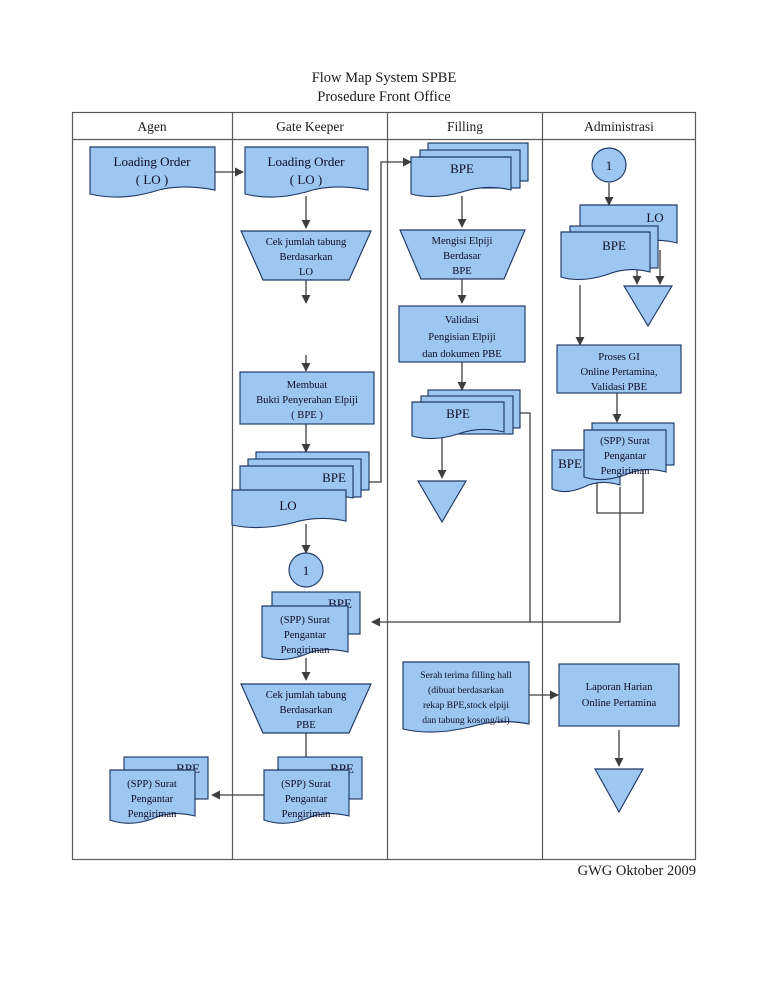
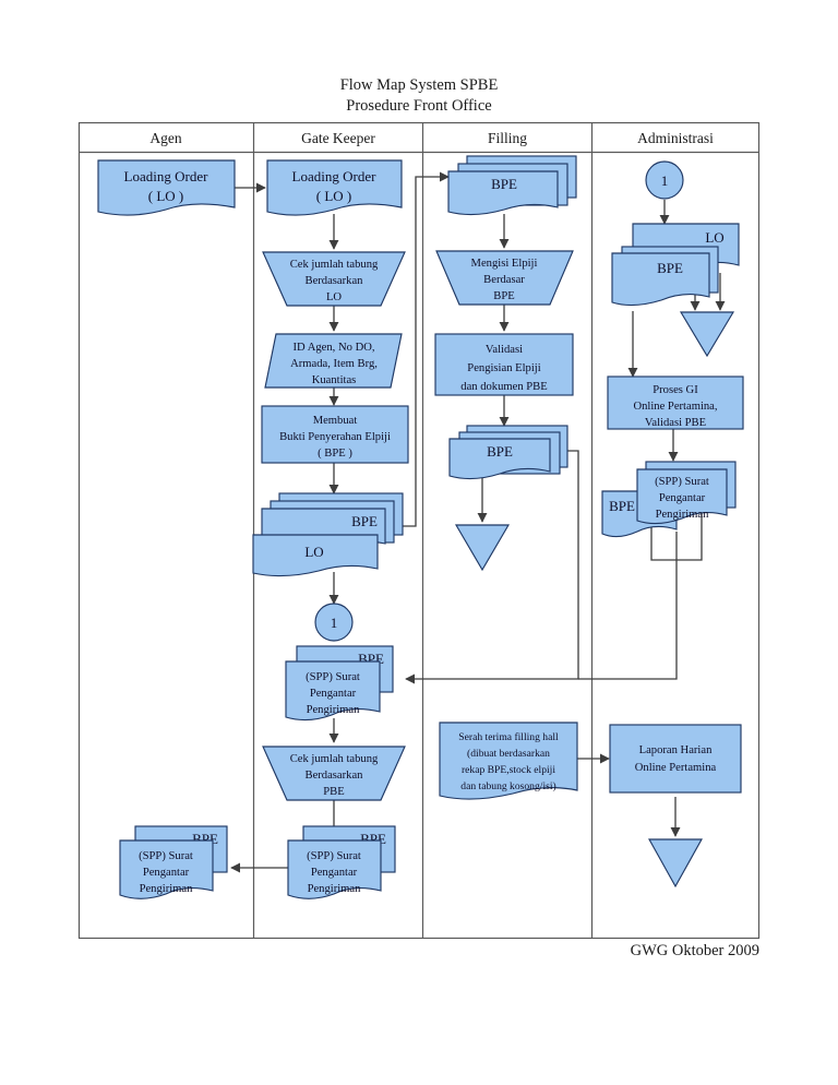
  Flow Map System SPBE
  Prosedure Front Office
  Agen
  Gate Keeper
  Filling
  Administrasi
  Loading Order
  ( LO )
  BPE
  (SPP) Surat
  Pengantar
  Pengiriman
  Loading Order
  ( LO )
  Cek jumlah tabung
  Berdasarkan
  LO
+ ID Agen, No DO,
+ Armada, Item Brg,
+ Kuantitas
  Membuat
  Bukti Penyerahan Elpiji
  ( BPE )
  BPE
  LO
  1
  BPE
  (SPP) Surat
  Pengantar
  Pengiriman
  Cek jumlah tabung
  Berdasarkan
  PBE
  BPE
  (SPP) Surat
  Pengantar
  Pengiriman
  BPE
  Mengisi Elpiji
  Berdasar
  BPE
  Validasi
  Pengisian Elpiji
  dan dokumen PBE
  BPE
  Serah terima filling hall
  (dibuat berdasarkan
  rekap BPE,stock elpiji
  dan tabung kosong/isi)
  1
  LO
  BPE
  Proses GI
  Online Pertamina,
  Validasi PBE
  BPE
  (SPP) Surat
  Pengantar
  Pengiriman
  Laporan Harian
  Online Pertamina
  GWG Oktober 2009
